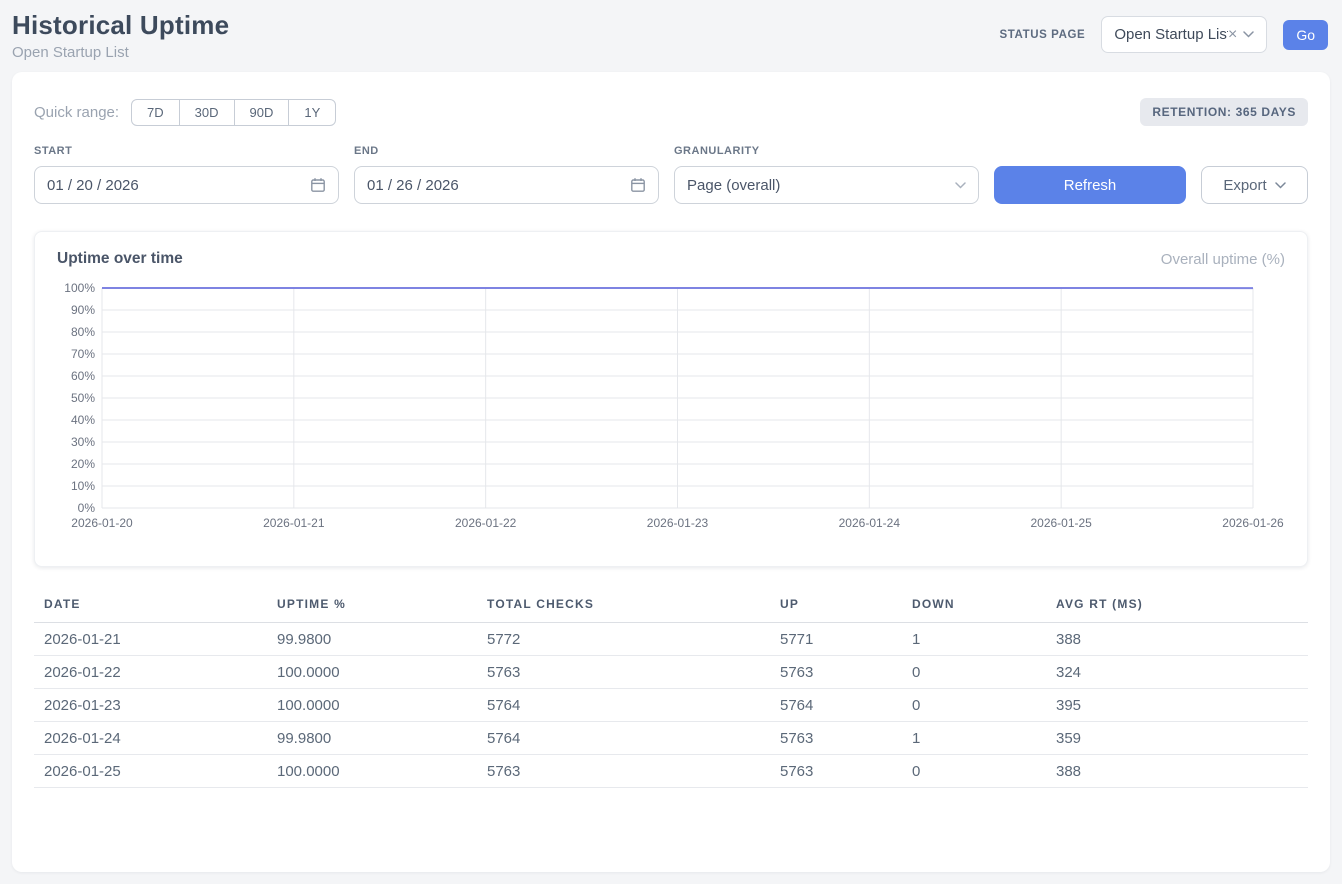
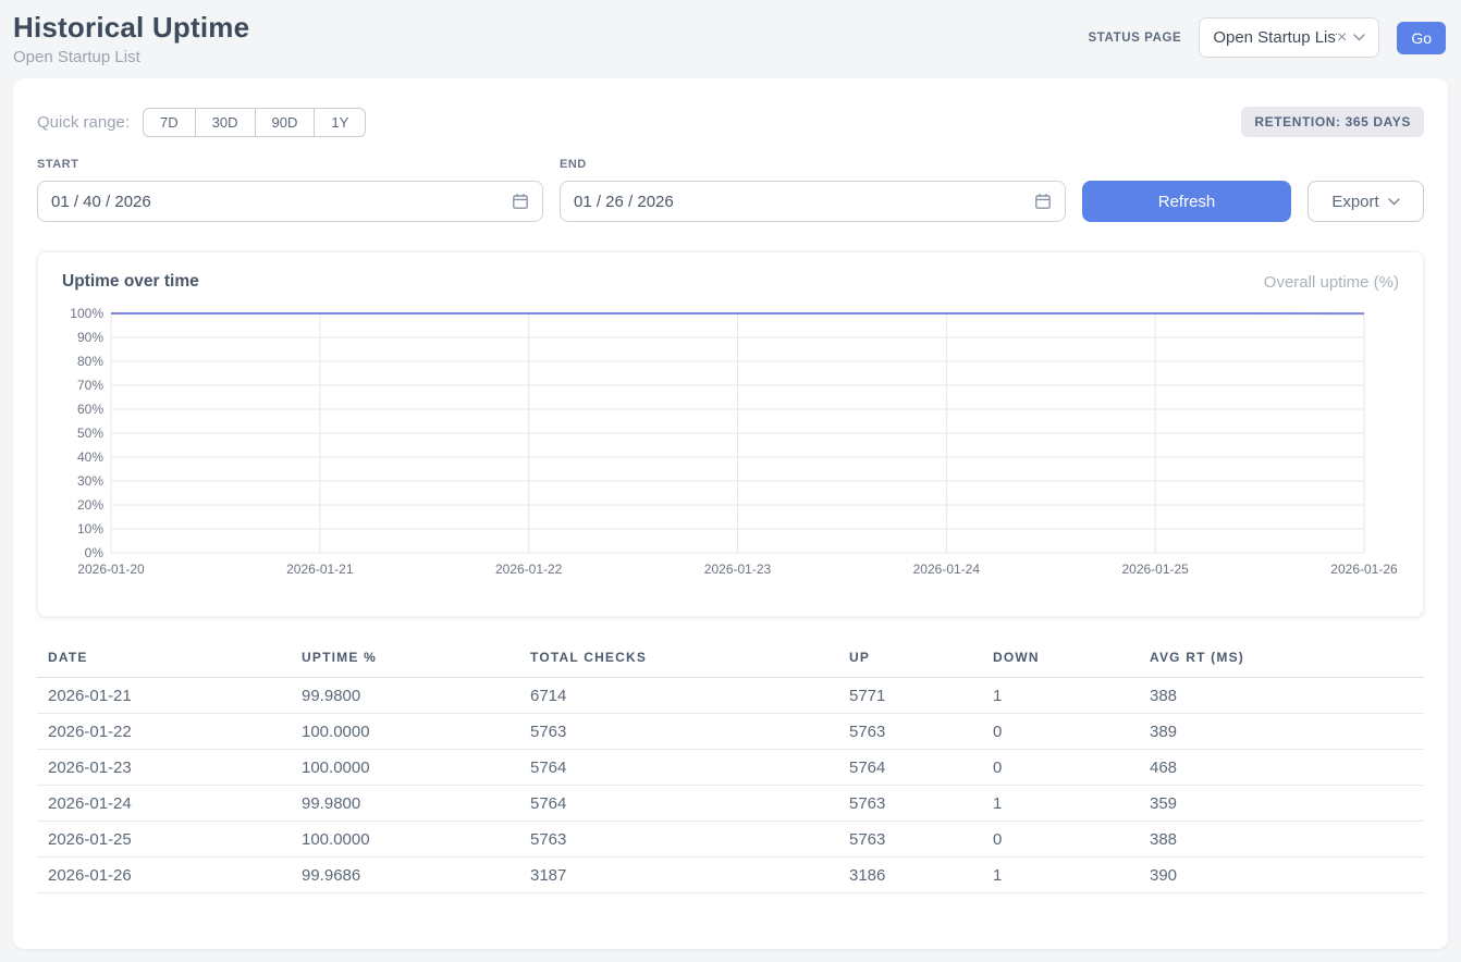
  Historical Uptime
  Open Startup List
  STATUS PAGE
  Open Startup Lis
  ×
  Go
  Quick range:
  7D
  30D
  90D
  1Y
  RETENTION: 365 DAYS
  START
- 01 / 20 / 2026
+ 01 / 40 / 2026
  END
  01 / 26 / 2026
- GRANULARITY
- Page (overall)
  Refresh
  Export
  Uptime over time
  Overall uptime (%)
  0%
  10%
  20%
  30%
  40%
  50%
  60%
  70%
  80%
  90%
  100%
  2026-01-20
  2026-01-21
  2026-01-22
  2026-01-23
  2026-01-24
  2026-01-25
  2026-01-26
  DATE	UPTIME %	TOTAL CHECKS	UP	DOWN	AVG RT (MS)
- 2026-01-21	99.9800	5772	5771	1	388
+ 2026-01-21	99.9800	6714	5771	1	388
- 2026-01-22	100.0000	5763	5763	0	324
+ 2026-01-22	100.0000	5763	5763	0	389
- 2026-01-23	100.0000	5764	5764	0	395
+ 2026-01-23	100.0000	5764	5764	0	468
  2026-01-24	99.9800	5764	5763	1	359
  2026-01-25	100.0000	5763	5763	0	388
+ 2026-01-26	99.9686	3187	3186	1	390
